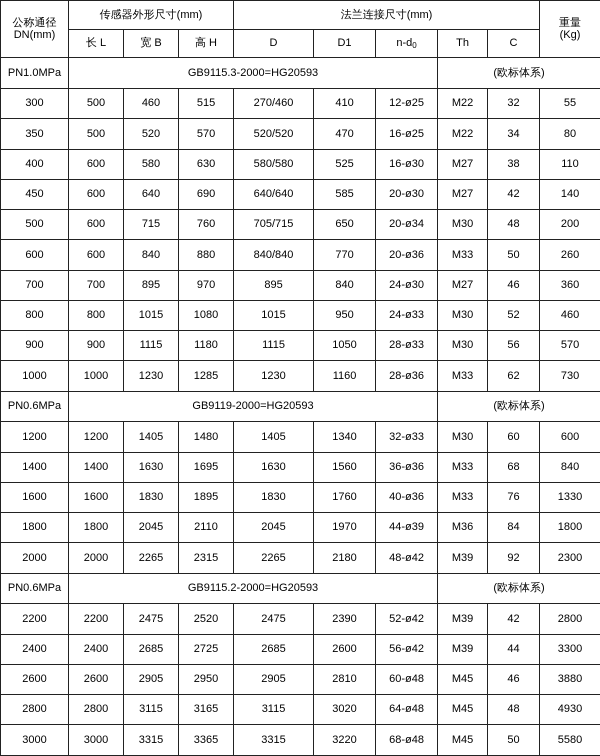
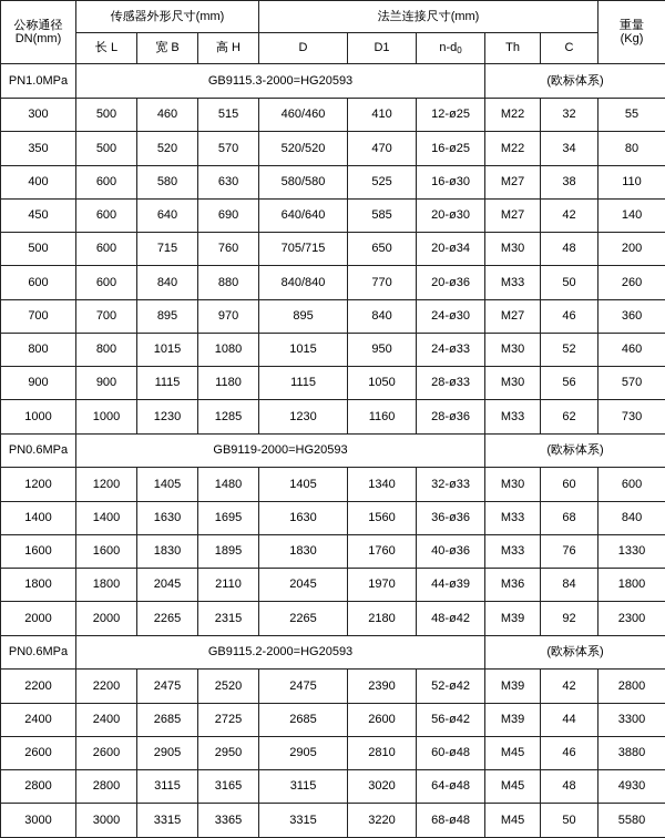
  公称通径 DN(mm)	传感器外形尺寸(mm)	法兰连接尺寸(mm)	重量 (Kg)
  长 L	宽 B	高 H	D	D1	n-d0	Th	C
  PN1.0MPa	GB9115.3-2000=HG20593	(欧标体系)
- 300	500	460	515	270/460	410	12-ø25	M22	32	55
+ 300	500	460	515	460/460	410	12-ø25	M22	32	55
  350	500	520	570	520/520	470	16-ø25	M22	34	80
  400	600	580	630	580/580	525	16-ø30	M27	38	110
  450	600	640	690	640/640	585	20-ø30	M27	42	140
  500	600	715	760	705/715	650	20-ø34	M30	48	200
  600	600	840	880	840/840	770	20-ø36	M33	50	260
  700	700	895	970	895	840	24-ø30	M27	46	360
  800	800	1015	1080	1015	950	24-ø33	M30	52	460
  900	900	1115	1180	1115	1050	28-ø33	M30	56	570
  1000	1000	1230	1285	1230	1160	28-ø36	M33	62	730
  PN0.6MPa	GB9119-2000=HG20593	(欧标体系)
  1200	1200	1405	1480	1405	1340	32-ø33	M30	60	600
  1400	1400	1630	1695	1630	1560	36-ø36	M33	68	840
  1600	1600	1830	1895	1830	1760	40-ø36	M33	76	1330
  1800	1800	2045	2110	2045	1970	44-ø39	M36	84	1800
  2000	2000	2265	2315	2265	2180	48-ø42	M39	92	2300
  PN0.6MPa	GB9115.2-2000=HG20593	(欧标体系)
  2200	2200	2475	2520	2475	2390	52-ø42	M39	42	2800
  2400	2400	2685	2725	2685	2600	56-ø42	M39	44	3300
  2600	2600	2905	2950	2905	2810	60-ø48	M45	46	3880
  2800	2800	3115	3165	3115	3020	64-ø48	M45	48	4930
  3000	3000	3315	3365	3315	3220	68-ø48	M45	50	5580
